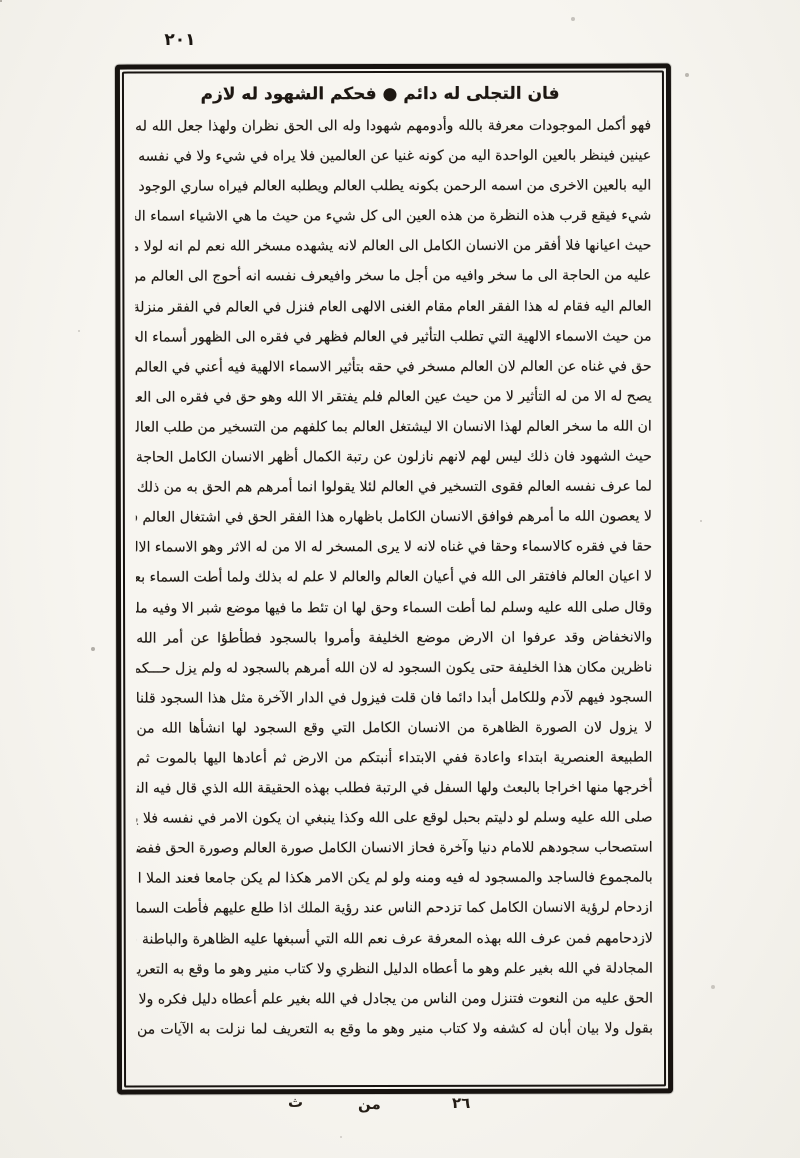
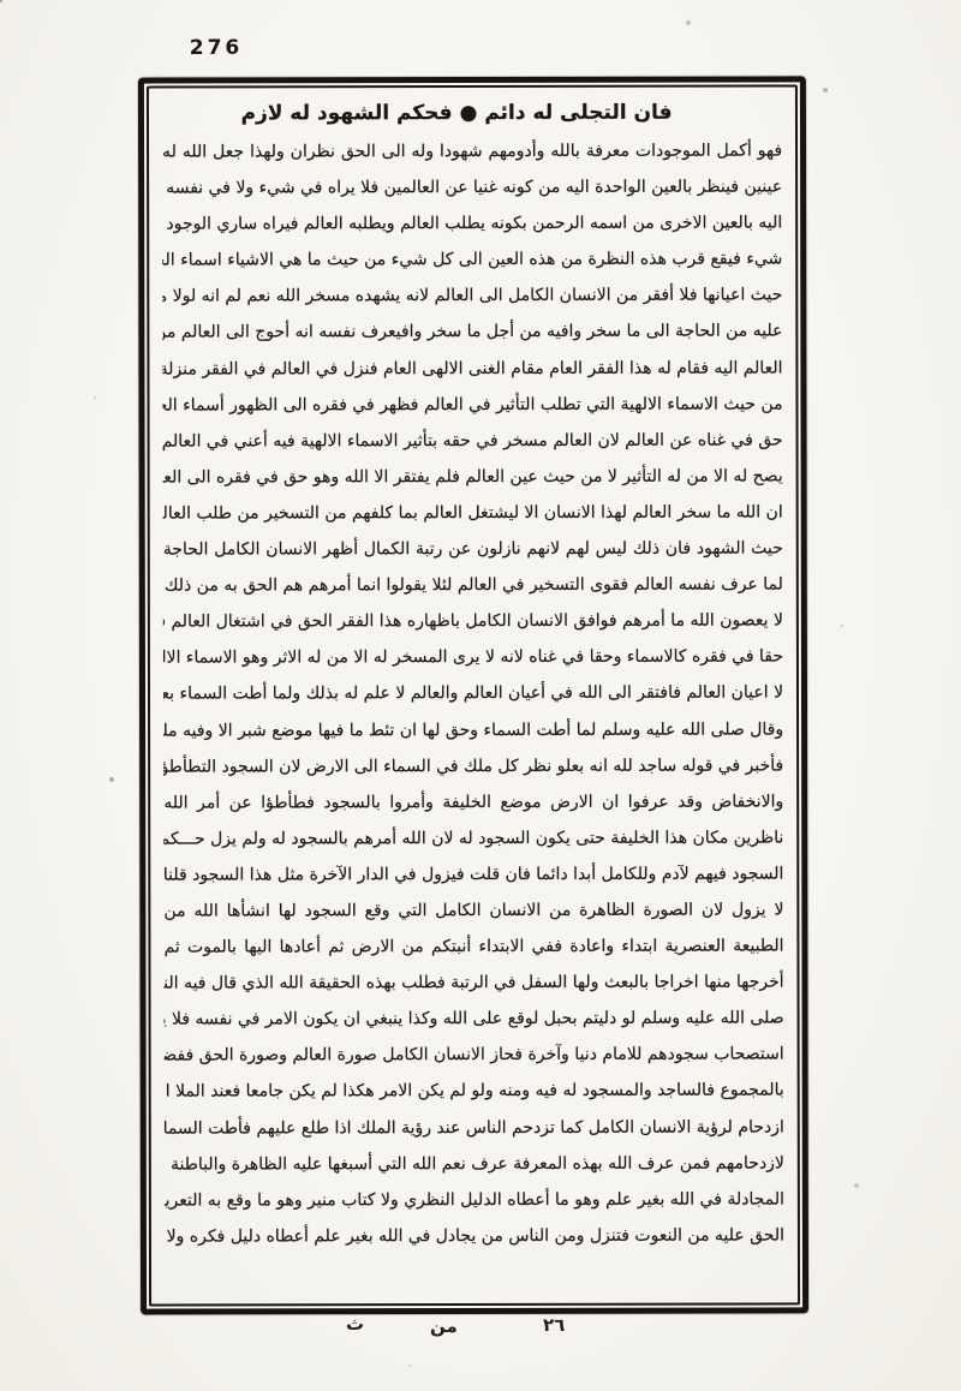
- ٢٠١
+ 276
  فان التجلى له دائم ● فحكم الشهود له لازم
  فهو أكمل الموجودات معرفة بالله وأدومهم شهودا وله الى الحق نظران ولهذا جعل الله له
  عينين فينظر بالعين الواحدة اليه من كونه غنيا عن العالمين فلا يراه في شيء ولا في نفسه
  اليه بالعين الاخرى من اسمه الرحمن بكونه يطلب العالم ويطلبه العالم فيراه ساري الوجود
  شيء فيقع قرب هذه النظرة من هذه العين الى كل شيء من حيث ما هي الاشياء اسماء ال
  حيث اعيانها فلا أفقر من الانسان الكامل الى العالم لانه يشهده مسخر الله نعم لم انه لولا م
  عليه من الحاجة الى ما سخر وافيه من أجل ما سخر وافيعرف نفسه انه أحوج الى العالم م
  العالم اليه فقام له هذا الفقر العام مقام الغنى الالهى العام فنزل في العالم في الفقر منزلة
  من حيث الاسماء الالهية التي تطلب التأثير في العالم فظهر في فقره الى الظهور أسماء الح
  حق في غناه عن العالم لان العالم مسخر في حقه بتأثير الاسماء الالهية فيه أعني في العالم
  يصح له الا من له التأثير لا من حيث عين العالم فلم يفتقر الا الله وهو حق في فقره الى الع
  ان الله ما سخر العالم لهذا الانسان الا ليشتغل العالم بما كلفهم من التسخير من طلب العال
  حيث الشهود فان ذلك ليس لهم لانهم نازلون عن رتبة الكمال أظهر الانسان الكامل الحاجة
  لما عرف نفسه العالم فقوى التسخير في العالم لئلا يقولوا انما أمرهم هم الحق به من ذلك
  لا يعصون الله ما أمرهم فوافق الانسان الكامل باظهاره هذا الفقر الحق في اشتغال العالم
  حقا في فقره كالاسماء وحقا في غناه لانه لا يرى المسخر له الا من له الاثر وهو الاسماء الال
  لا اعيان العالم فافتقر الى الله في أعيان العالم والعالم لا علم له بذلك ولما أطت السماء بع
  وقال صلى الله عليه وسلم لما أطت السماء وحق لها ان تئط ما فيها موضع شبر الا وفيه مل
+ فأخبر في قوله ساجد لله انه بعلو نظر كل ملك في السماء الى الارض لان السجود التطأطؤ
  والانخفاض وقد عرفوا ان الارض موضع الخليفة وأمروا بالسجود فطأطؤا عن أمر الله
  ناظرين مكان هذا الخليفة حتى يكون السجود له لان الله أمرهم بالسجود له ولم يزل حـــكم
  السجود فيهم لآدم وللكامل أبدا دائما فان قلت فيزول في الدار الآخرة مثل هذا السجود قلنا
  لا يزول لان الصورة الظاهرة من الانسان الكامل التي وقع السجود لها انشأها الله من
  الطبيعة العنصرية ابتداء واعادة ففي الابتداء أنبتكم من الارض ثم أعادها اليها بالموت ثم
  أخرجها منها اخراجا بالبعث ولها السفل في الرتبة فطلب بهذه الحقيقة الله الذي قال فيه الن
  صلى الله عليه وسلم لو دليتم بحبل لوقع على الله وكذا ينبغي ان يكون الامر في نفسه فلا ي
  استصحاب سجودهم للامام دنيا وآخرة فحاز الانسان الكامل صورة العالم وصورة الحق ففض
  بالمجموع فالساجد والمسجود له فيه ومنه ولو لم يكن الامر هكذا لم يكن جامعا فعند الملا ا
  ازدحام لرؤية الانسان الكامل كما تزدحم الناس عند رؤية الملك اذا طلع عليهم فأطت السما
  لازدحامهم فمن عرف الله بهذه المعرفة عرف نعم الله التي أسبغها عليه الظاهرة والباطنة
  المجادلة في الله بغير علم وهو ما أعطاه الدليل النظري ولا كتاب منير وهو ما وقع به التعري
  الحق عليه من النعوت فتنزل ومن الناس من يجادل في الله بغير علم أعطاه دليل فكره ولا
- بقول ولا بيان أبان له كشفه ولا كتاب منير وهو ما وقع به التعريف لما نزلت به الآيات من
  ٢٦
  من
  ث
